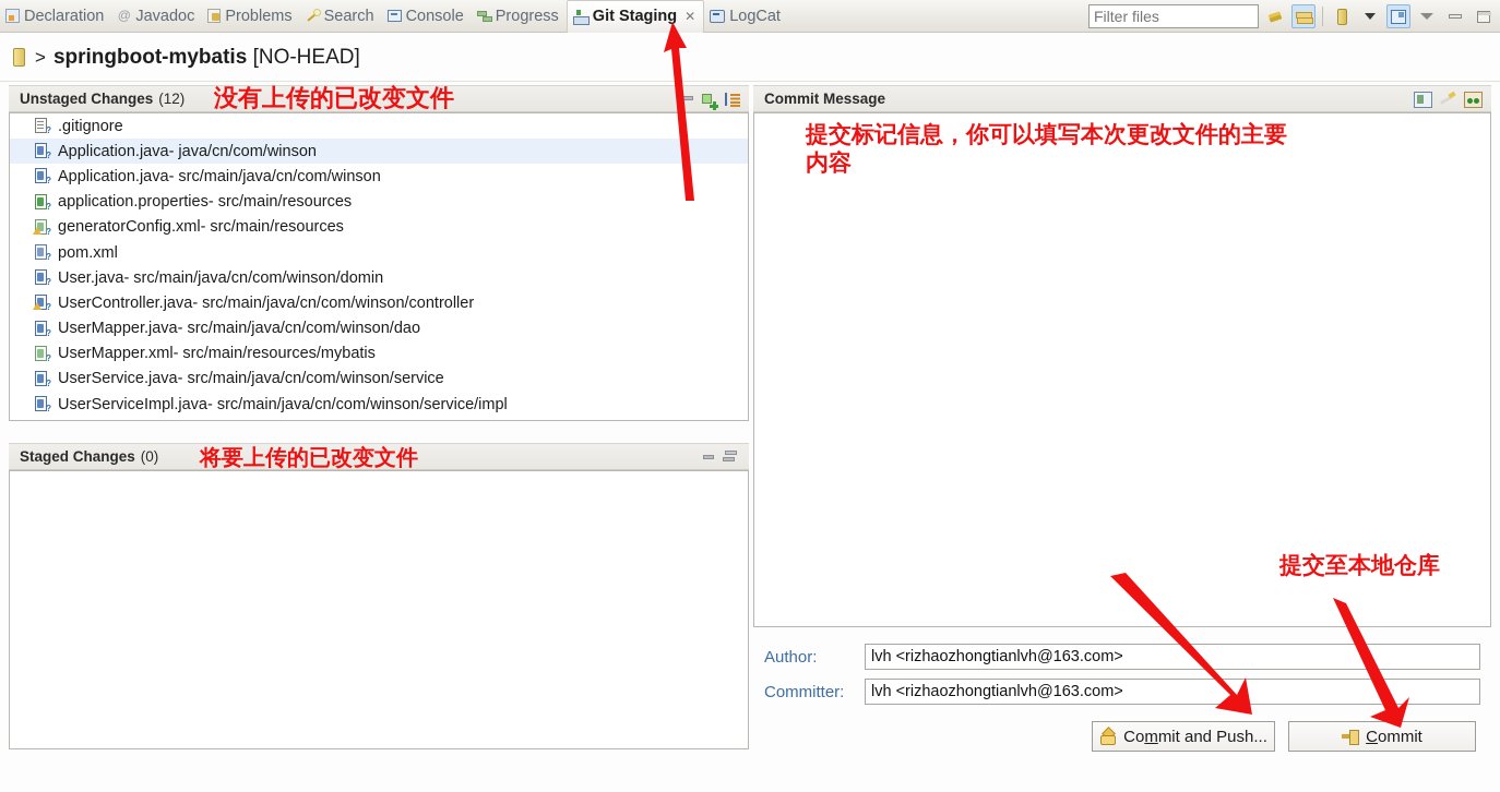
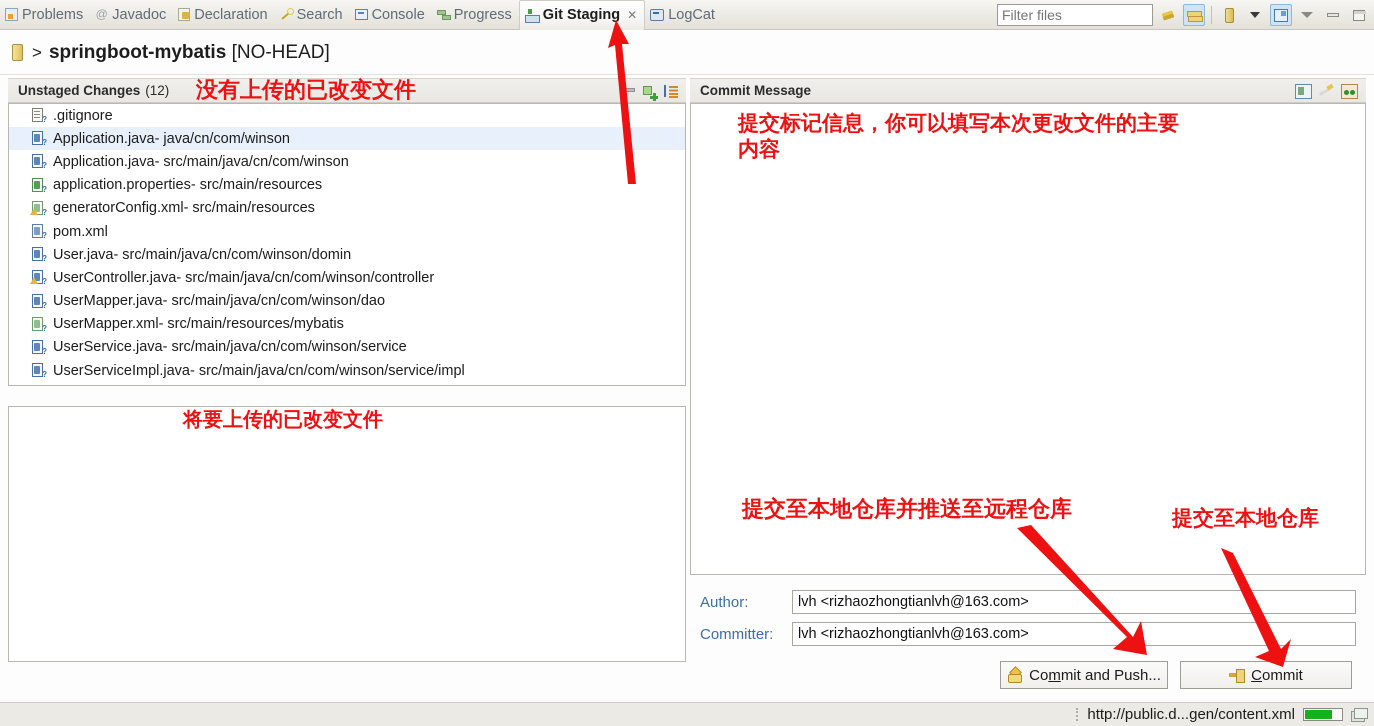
- Declaration
+ Problems
  @
  Javadoc
- Problems
+ Declaration
  Search
  Console
  Progress
  Git Staging
  ✕
  LogCat
  Filter files
  >
  springboot-mybatis [NO-HEAD]
  Unstaged Changes
  (12)
  ?
  .gitignore
  ?
  Application.java
  - java/cn/com/winson
  ?
  Application.java
  - src/main/java/cn/com/winson
  ?
  application.properties
  - src/main/resources
  ?
  generatorConfig.xml
  - src/main/resources
  ?
  pom.xml
  ?
  User.java
  - src/main/java/cn/com/winson/domin
  ?
  UserController.java
  - src/main/java/cn/com/winson/controller
  ?
  UserMapper.java
  - src/main/java/cn/com/winson/dao
  ?
  UserMapper.xml
  - src/main/resources/mybatis
  ?
  UserService.java
  - src/main/java/cn/com/winson/service
  ?
  UserServiceImpl.java
  - src/main/java/cn/com/winson/service/impl
- Staged Changes
- (0)
  Commit Message
  Author:
  lvh <rizhaozhongtianlvh@163.com>
  Committer:
  lvh <rizhaozhongtianlvh@163.com>
  Commit and Push...
  Commit
+ http://public.d...gen/content.xml
  没有上传的已改变文件
  将要上传的已改变文件
  提交标记信息，你可以填写本次更改文件的主要
  内容
+ 提交至本地仓库并推送至远程仓库
  提交至本地仓库
